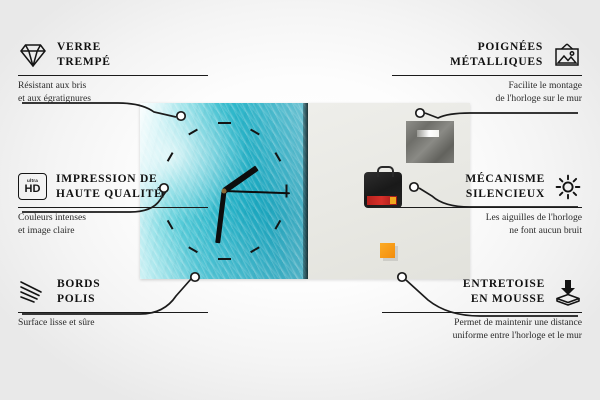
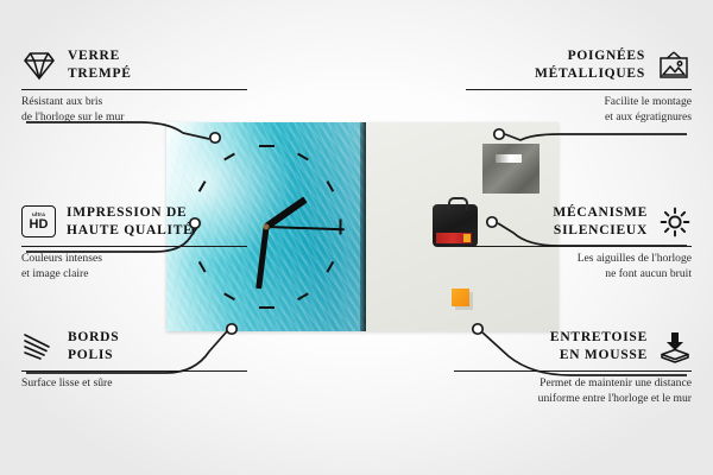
  VERRE
  TREMPÉ
  Résistant aux bris
- et aux égratignures
+ de l'horloge sur le mur
  HD
  IMPRESSION DE
  HAUTE QUALITÉ
  Couleurs intenses
  et image claire
  BORDS
  POLIS
  Surface lisse et sûre
  POIGNÉES
  MÉTALLIQUES
  Facilite le montage
- de l'horloge sur le mur
+ et aux égratignures
  MÉCANISME
  SILENCIEUX
  Les aiguilles de l'horloge
  ne font aucun bruit
  ENTRETOISE
  EN MOUSSE
  Permet de maintenir une distance
  uniforme entre l'horloge et le mur
